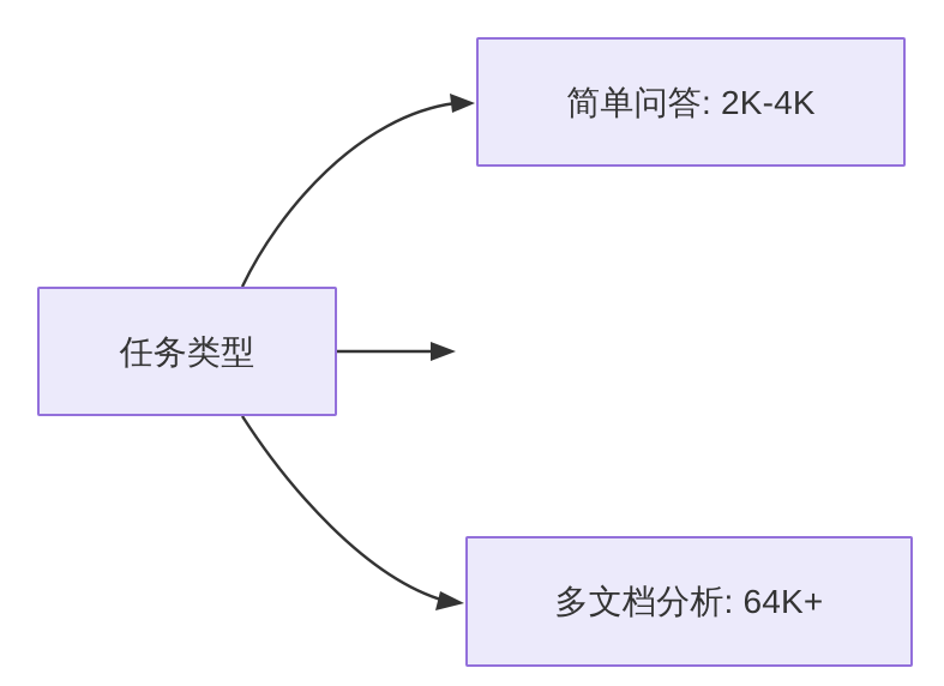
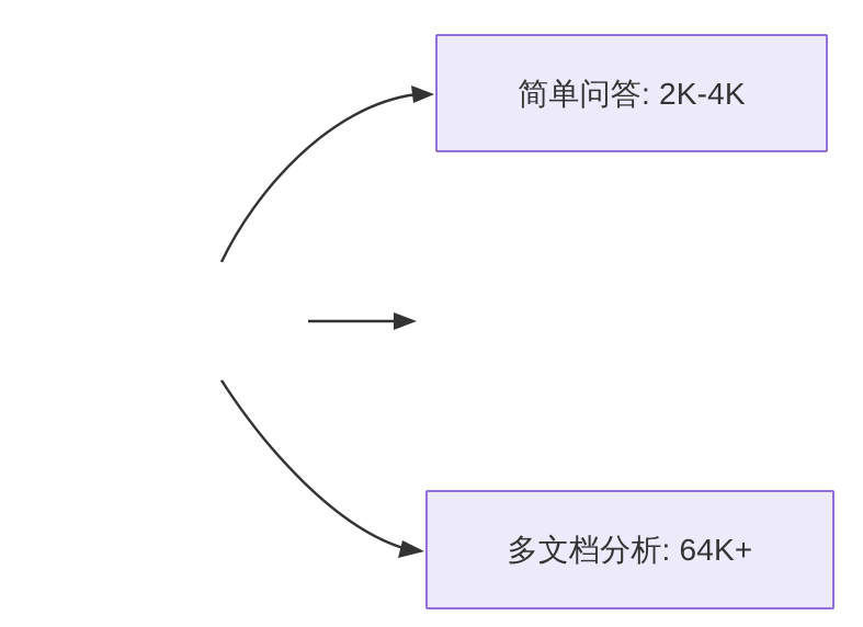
- 任务类型
  简单问答: 2K-4K
  多文档分析: 64K+
